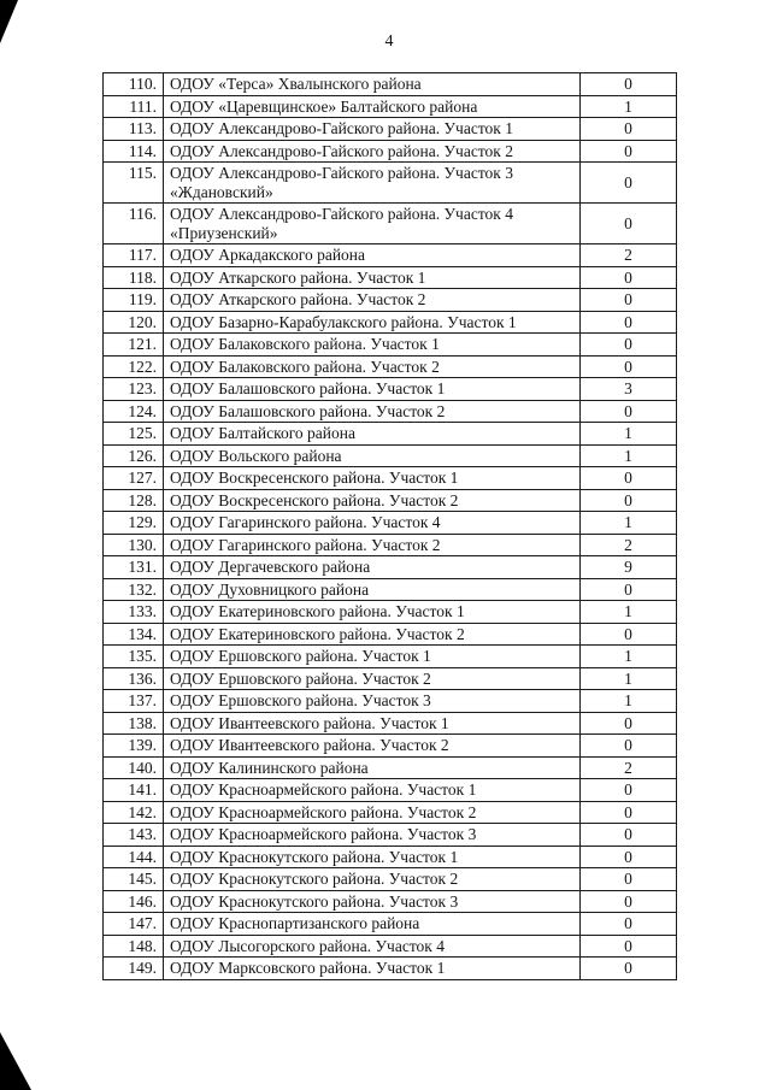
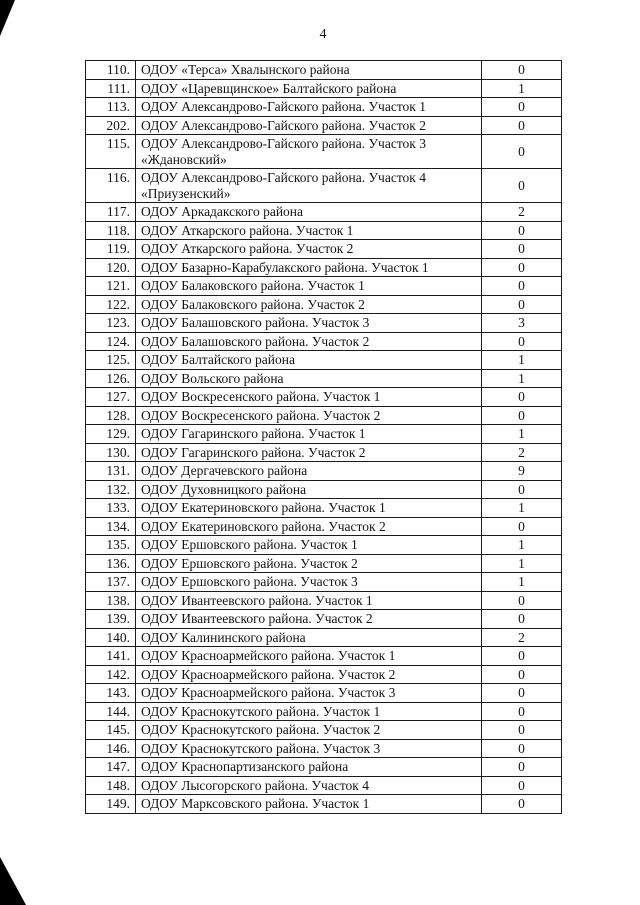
  4
  110.	ОДОУ «Терса» Хвалынского района	0
  111.	ОДОУ «Царевщинское» Балтайского района	1
  113.	ОДОУ Александрово-Гайского района. Участок 1	0
- 114.	ОДОУ Александрово-Гайского района. Участок 2	0
+ 202.	ОДОУ Александрово-Гайского района. Участок 2	0
  115.	ОДОУ Александрово-Гайского района. Участок 3 «Ждановский»	0
  116.	ОДОУ Александрово-Гайского района. Участок 4 «Приузенский»	0
  117.	ОДОУ Аркадакского района	2
  118.	ОДОУ Аткарского района. Участок 1	0
  119.	ОДОУ Аткарского района. Участок 2	0
  120.	ОДОУ Базарно-Карабулакского района. Участок 1	0
  121.	ОДОУ Балаковского района. Участок 1	0
  122.	ОДОУ Балаковского района. Участок 2	0
- 123.	ОДОУ Балашовского района. Участок 1	3
+ 123.	ОДОУ Балашовского района. Участок 3	3
  124.	ОДОУ Балашовского района. Участок 2	0
  125.	ОДОУ Балтайского района	1
  126.	ОДОУ Вольского района	1
  127.	ОДОУ Воскресенского района. Участок 1	0
  128.	ОДОУ Воскресенского района. Участок 2	0
- 129.	ОДОУ Гагаринского района. Участок 4	1
+ 129.	ОДОУ Гагаринского района. Участок 1	1
  130.	ОДОУ Гагаринского района. Участок 2	2
  131.	ОДОУ Дергачевского района	9
  132.	ОДОУ Духовницкого района	0
  133.	ОДОУ Екатериновского района. Участок 1	1
  134.	ОДОУ Екатериновского района. Участок 2	0
  135.	ОДОУ Ершовского района. Участок 1	1
  136.	ОДОУ Ершовского района. Участок 2	1
  137.	ОДОУ Ершовского района. Участок 3	1
  138.	ОДОУ Ивантеевского района. Участок 1	0
  139.	ОДОУ Ивантеевского района. Участок 2	0
  140.	ОДОУ Калининского района	2
  141.	ОДОУ Красноармейского района. Участок 1	0
  142.	ОДОУ Красноармейского района. Участок 2	0
  143.	ОДОУ Красноармейского района. Участок 3	0
  144.	ОДОУ Краснокутского района. Участок 1	0
  145.	ОДОУ Краснокутского района. Участок 2	0
  146.	ОДОУ Краснокутского района. Участок 3	0
  147.	ОДОУ Краснопартизанского района	0
  148.	ОДОУ Лысогорского района. Участок 4	0
  149.	ОДОУ Марксовского района. Участок 1	0
